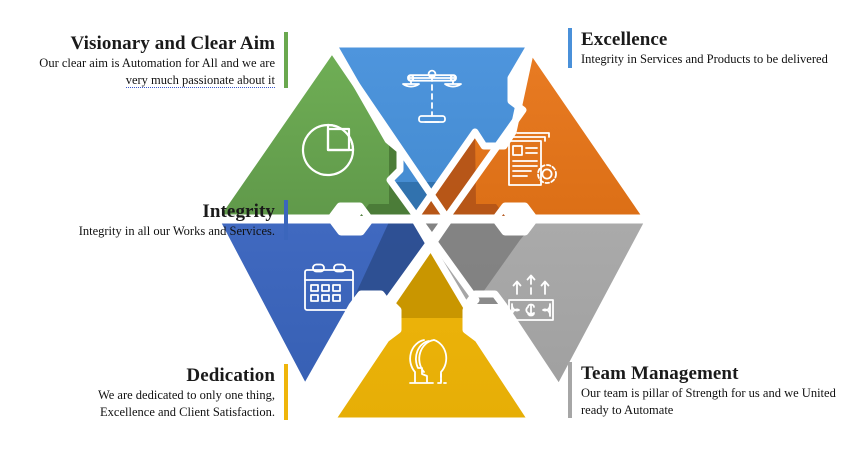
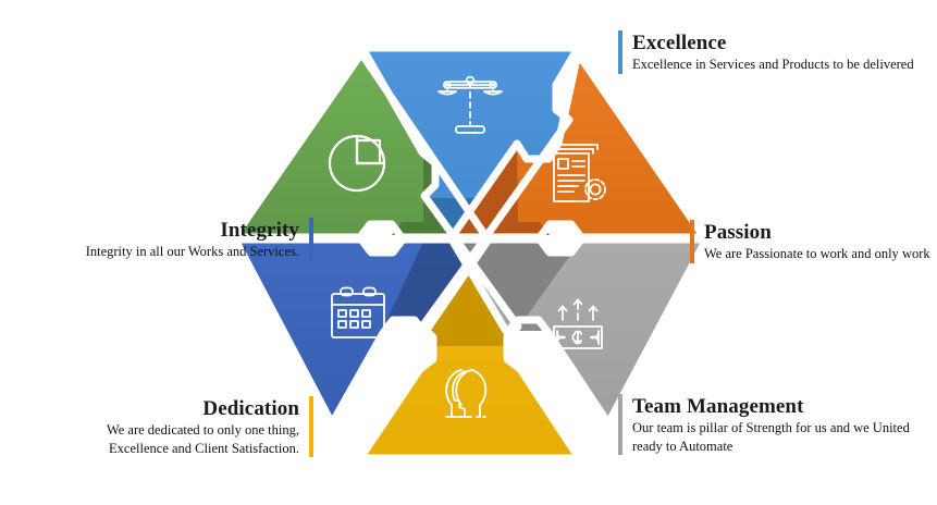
- Visionary and Clear Aim
- Our clear aim is Automation for All and we are very much passionate about it
  Integrity
  Integrity in all our Works and Services.
  Dedication
  We are dedicated to only one thing, Excellence and Client Satisfaction.
  Excellence
- Integrity in Services and Products to be delivered
+ Excellence in Services and Products to be delivered
+ Passion
+ We are Passionate to work and only work
  Team Management
  Our team is pillar of Strength for us and we United ready to Automate
